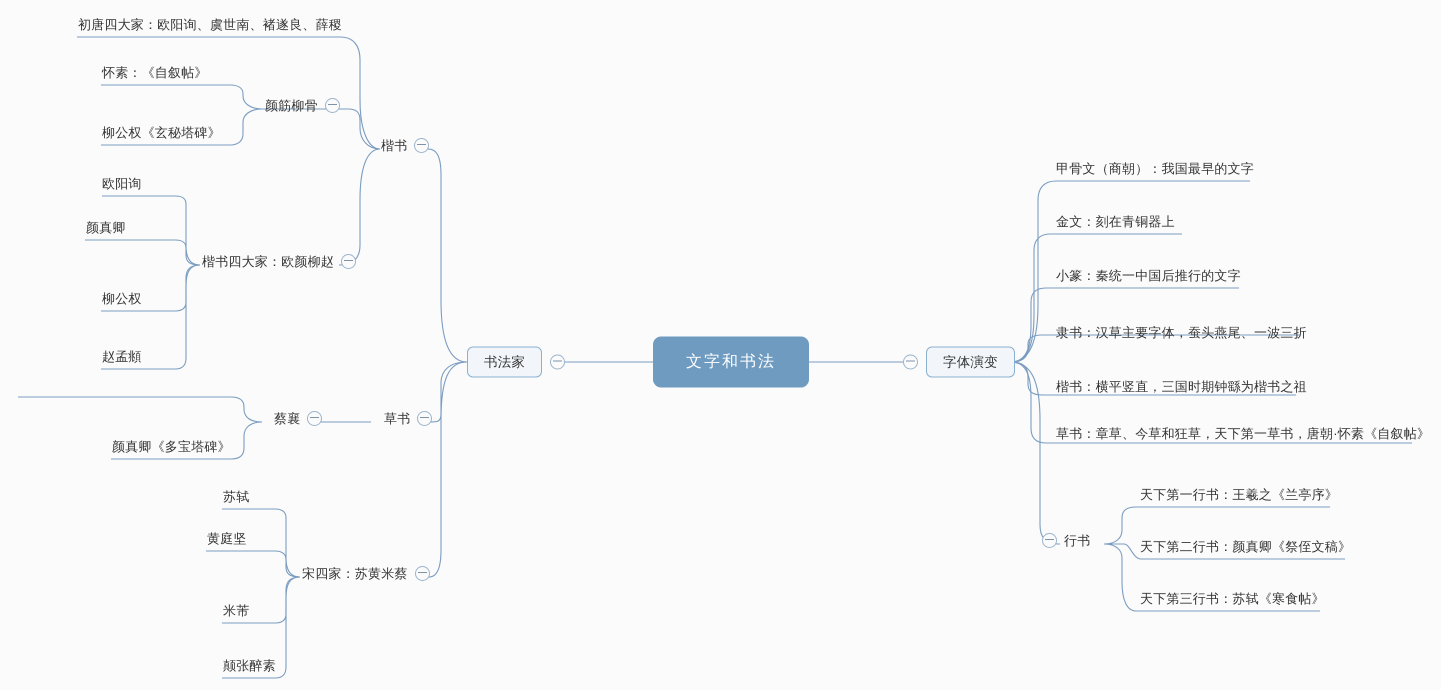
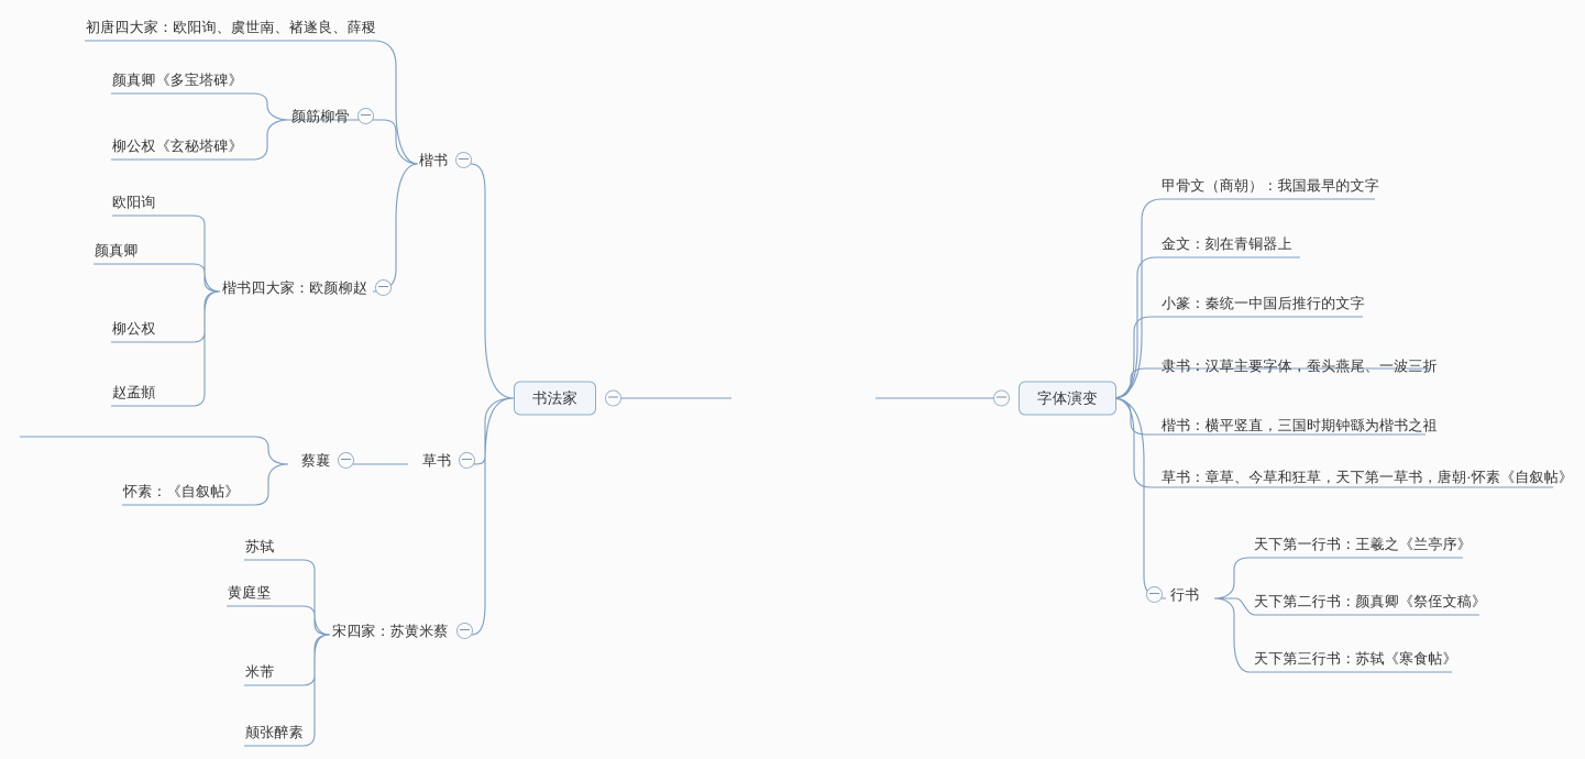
- 文字和书法
  书法家
  字体演变
  楷书
  初唐四大家：欧阳询、虞世南、褚遂良、薛稷
  颜筋柳骨
- 怀素：《自叙帖》
+ 颜真卿《多宝塔碑》
  柳公权《玄秘塔碑》
  楷书四大家：欧颜柳赵
  欧阳询
  颜真卿
  柳公权
  赵孟頫
  草书
  蔡襄
- 颜真卿《多宝塔碑》
+ 怀素：《自叙帖》
  宋四家：苏黄米蔡
  苏轼
  黄庭坚
  米芾
  颠张醉素
  甲骨文（商朝）：我国最早的文字
  金文：刻在青铜器上
  小篆：秦统一中国后推行的文字
  隶书：汉草主要字体，蚕头燕尾、一波三折
  楷书：横平竖直，三国时期钟繇为楷书之祖
  草书：章草、今草和狂草，天下第一草书，唐朝·怀素《自叙帖》
  行书
  天下第一行书：王羲之《兰亭序》
  天下第二行书：颜真卿《祭侄文稿》
  天下第三行书：苏轼《寒食帖》
